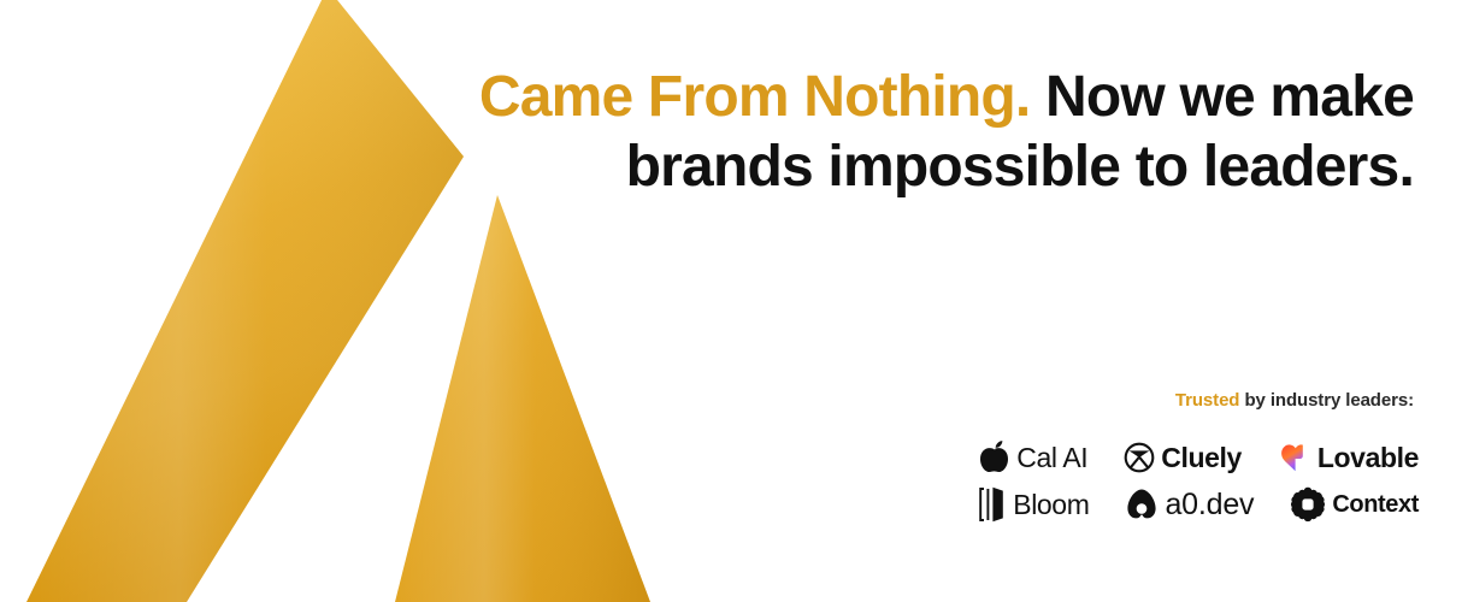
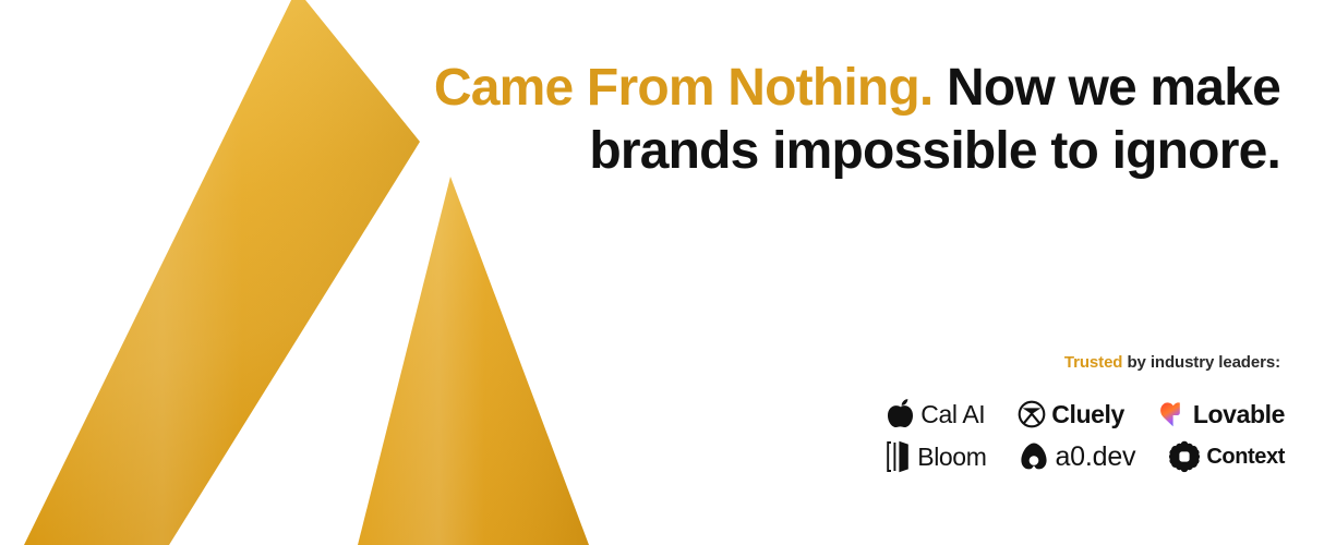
- Came From Nothing. Now we make brands impossible to leaders.
+ Came From Nothing. Now we make brands impossible to ignore.
  Trusted by industry leaders:
  Cal AI
  Cluely
  Lovable
  Bloom
  a0.dev
  Context
